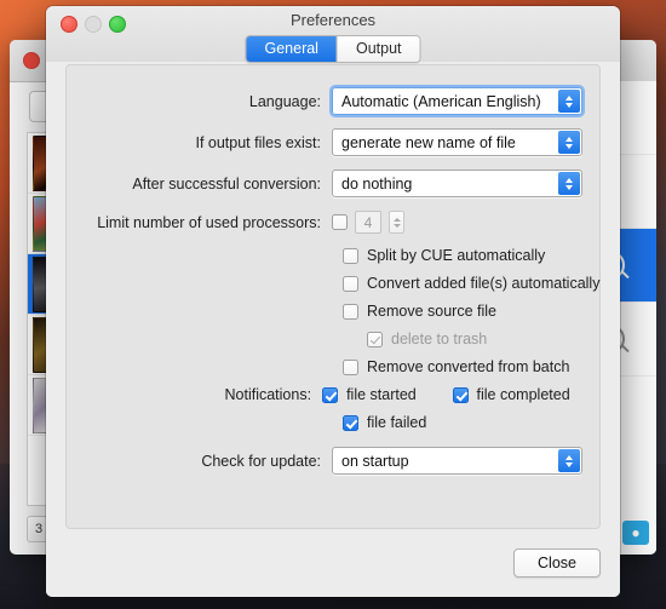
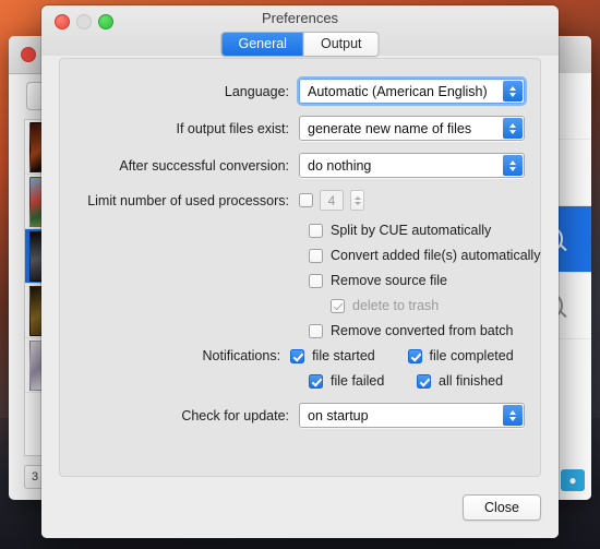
  ●
  Preferences
  General
  Output
  Language:
  Automatic (American English)
  If output files exist:
- generate new name of file
+ generate new name of files
  After successful conversion:
  do nothing
  Limit number of used processors:
  4
  Split by CUE automatically
  Convert added file(s) automatically
  Remove source file
  delete to trash
  Remove converted from batch
  Notifications:
  file started
  file completed
  file failed
+ all finished
  Check for update:
  on startup
  Close
